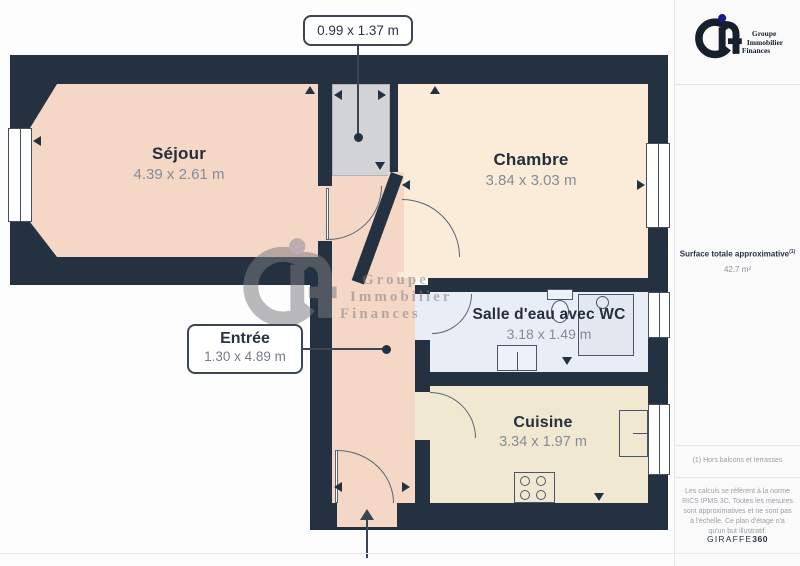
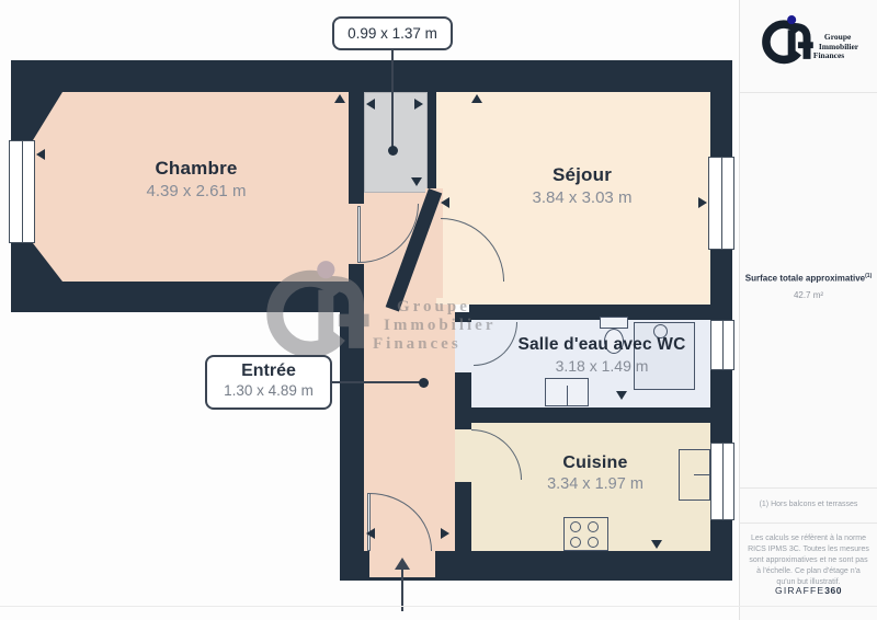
  Groupe
  Immobilier
  Finances
- Séjour
+ Chambre
  4.39 x 2.61 m
- Chambre
+ Séjour
  3.84 x 3.03 m
  Salle d'eau avec WC
  3.18 x 1.49 m
  Cuisine
  3.34 x 1.97 m
  0.99 x 1.37 m
  Entrée
  1.30 x 4.89 m
  Groupe
  Immobilier
  Finances
  Surface totale approximative
  42.7 m²
  GIRAFFE360
